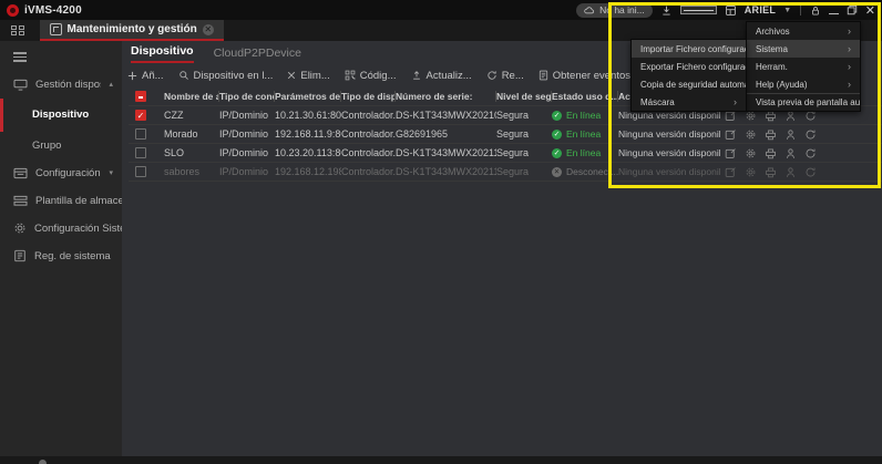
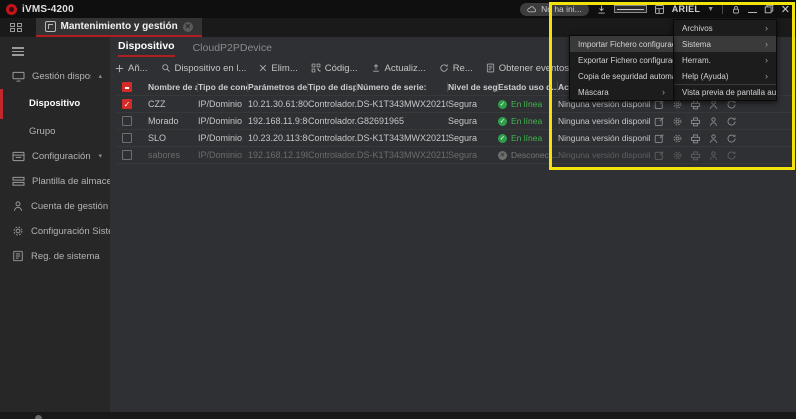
  iVMS-4200
  No ha ini...
  ARIEL
  |
  ✕
  Mantenimiento y gestión
  ✕
  Gestión dispo
  Dispositivo
  Grupo
+ Cuenta de gestión
  Configuración Sist
  Reg. de sistema
  Dispositivo
  CloudP2PDevice
  Añ...
  Dispositivo en l...
  Elim...
  Códig...
  Actualiz...
  Re...
  Parámetros de
  Tipo de disp
  Número de serie:
  Nivel de seg
  Estado uso d..
  ✓
  CZZ
  IP/Dominio
  10.21.30.61:80
  Controlador.
  DS-K1T343MWX2021
  Segura
  En línea
  Ninguna versión disponi
  Morado
  IP/Dominio
  192.168.11.9:8
  Controlador.
  G82691965
  Segura
  En línea
  Ninguna versión disponi
  SLO
  IP/Dominio
  10.23.20.113:8
  Controlador.
  DS-K1T343MWX20211
  Segura
  En línea
  Ninguna versión disponi
  sabores
  IP/Dominio
  192.168.12.19
  Controlador.
  DS-K1T343MWX20211
  Segura
  Desconect...
  Ninguna versión disponi
  Archivos
  ›
  Sistema
  ›
  Herram.
  ›
  Help (Ayuda)
  ›
  Vista previa de pantalla au
  Importar Fichero configura
  Exportar Fichero configura
  Copia de seguridad autom
  Máscara
  ›
